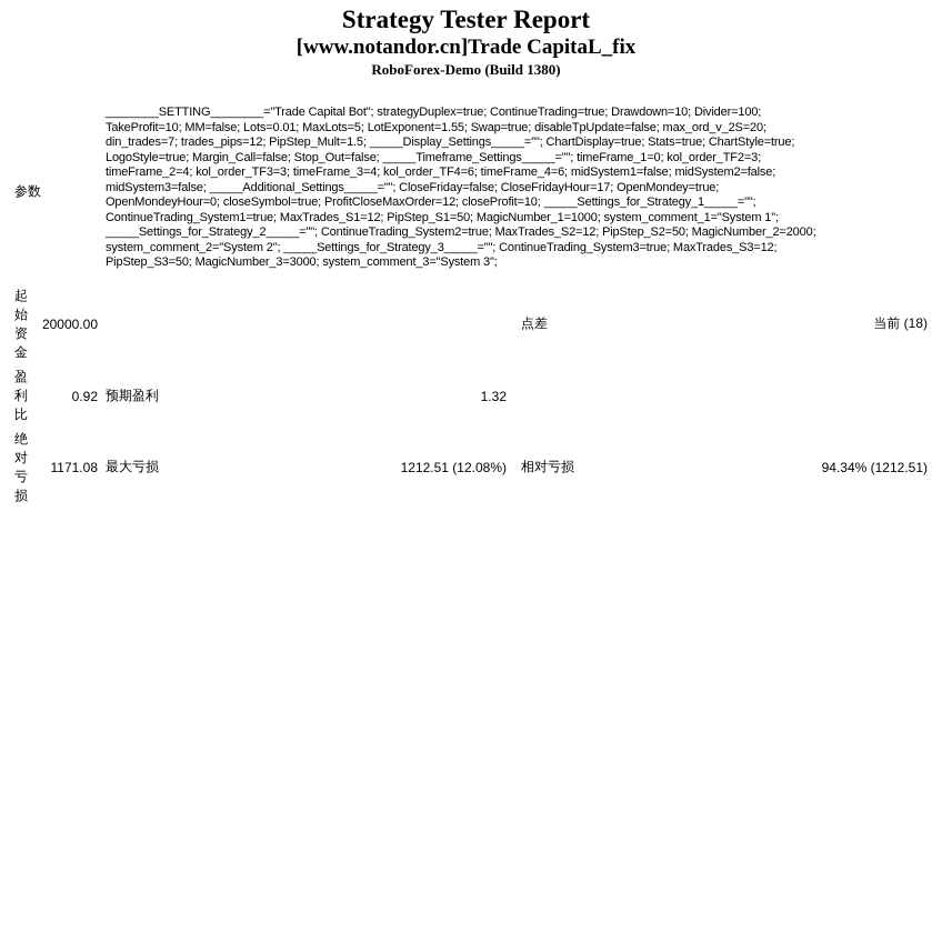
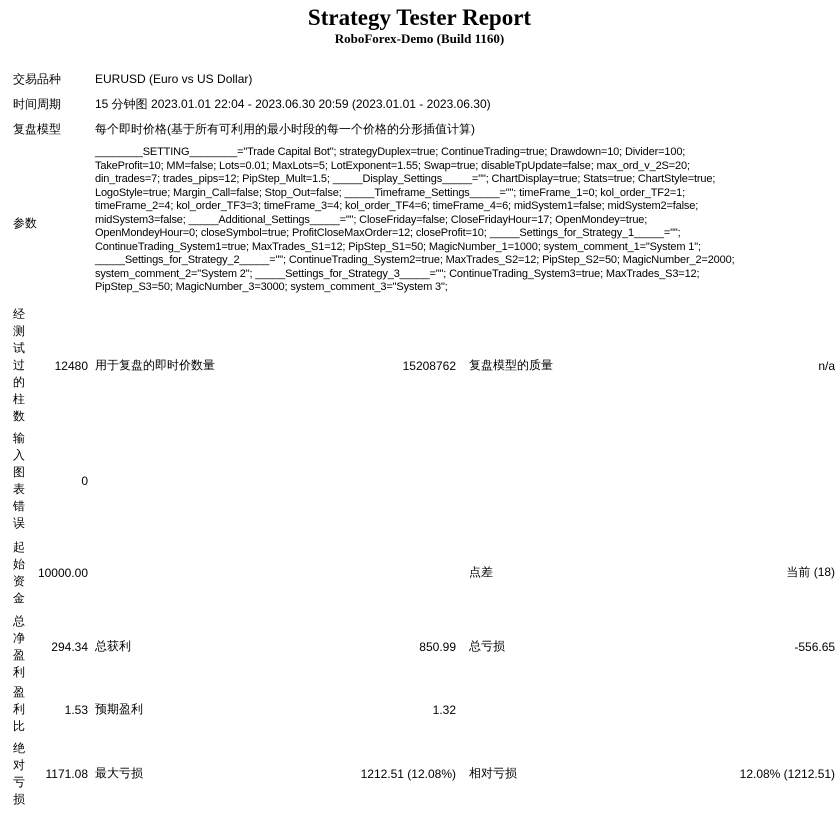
  Strategy Tester Report
- [www.notandor.cn]Trade CapitaL_fix
- RoboForex-Demo (Build 1380)
+ RoboForex-Demo (Build 1160)
+ 交易品种	EURUSD (Euro vs US Dollar)
+ 时间周期	15 分钟图 2023.01.01 22:04 - 2023.06.30 20:59 (2023.01.01 - 2023.06.30)
+ 复盘模型	每个即时价格(基于所有可利用的最小时段的每一个价格的分形插值计算)
- 参数	________SETTING________="Trade Capital Bot"; strategyDuplex=true; ContinueTrading=true; Drawdown=10; Divider=100; TakeProfit=10; MM=false; Lots=0.01; MaxLots=5; LotExponent=1.55; Swap=true; disableTpUpdate=false; max_ord_v_2S=20; din_trades=7; trades_pips=12; PipStep_Mult=1.5; _____Display_Settings_____=""; ChartDisplay=true; Stats=true; ChartStyle=true; LogoStyle=true; Margin_Call=false; Stop_Out=false; _____Timeframe_Settings_____=""; timeFrame_1=0; kol_order_TF2=3; timeFrame_2=4; kol_order_TF3=3; timeFrame_3=4; kol_order_TF4=6; timeFrame_4=6; midSystem1=false; midSystem2=false; midSystem3=false; _____Additional_Settings_____=""; CloseFriday=false; CloseFridayHour=17; OpenMondey=true; OpenMondeyHour=0; closeSymbol=true; ProfitCloseMaxOrder=12; closeProfit=10; _____Settings_for_Strategy_1_____=""; ContinueTrading_System1=true; MaxTrades_S1=12; PipStep_S1=50; MagicNumber_1=1000; system_comment_1="System 1"; _____Settings_for_Strategy_2_____=""; ContinueTrading_System2=true; MaxTrades_S2=12; PipStep_S2=50; MagicNumber_2=2000; system_comment_2="System 2"; _____Settings_for_Strategy_3_____=""; ContinueTrading_System3=true; MaxTrades_S3=12; PipStep_S3=50; MagicNumber_3=3000; system_comment_3="System 3";
+ 参数	________SETTING________="Trade Capital Bot"; strategyDuplex=true; ContinueTrading=true; Drawdown=10; Divider=100; TakeProfit=10; MM=false; Lots=0.01; MaxLots=5; LotExponent=1.55; Swap=true; disableTpUpdate=false; max_ord_v_2S=20; din_trades=7; trades_pips=12; PipStep_Mult=1.5; _____Display_Settings_____=""; ChartDisplay=true; Stats=true; ChartStyle=true; LogoStyle=true; Margin_Call=false; Stop_Out=false; _____Timeframe_Settings_____=""; timeFrame_1=0; kol_order_TF2=1; timeFrame_2=4; kol_order_TF3=3; timeFrame_3=4; kol_order_TF4=6; timeFrame_4=6; midSystem1=false; midSystem2=false; midSystem3=false; _____Additional_Settings_____=""; CloseFriday=false; CloseFridayHour=17; OpenMondey=true; OpenMondeyHour=0; closeSymbol=true; ProfitCloseMaxOrder=12; closeProfit=10; _____Settings_for_Strategy_1_____=""; ContinueTrading_System1=true; MaxTrades_S1=12; PipStep_S1=50; MagicNumber_1=1000; system_comment_1="System 1"; _____Settings_for_Strategy_2_____=""; ContinueTrading_System2=true; MaxTrades_S2=12; PipStep_S2=50; MagicNumber_2=2000; system_comment_2="System 2"; _____Settings_for_Strategy_3_____=""; ContinueTrading_System3=true; MaxTrades_S3=12; PipStep_S3=50; MagicNumber_3=3000; system_comment_3="System 3";
+ 经测试过的柱数	12480	用于复盘的即时价数量	15208762	复盘模型的质量	n/a
+ 输入图表错误	0
- 起始资金	20000.00			点差	当前 (18)
+ 起始资金	10000.00			点差	当前 (18)
+ 总净盈利	294.34	总获利	850.99	总亏损	-556.65
- 盈利比	0.92	预期盈利	1.32
+ 盈利比	1.53	预期盈利	1.32
- 绝对亏损	1171.08	最大亏损	1212.51 (12.08%)	相对亏损	94.34% (1212.51)
+ 绝对亏损	1171.08	最大亏损	1212.51 (12.08%)	相对亏损	12.08% (1212.51)
